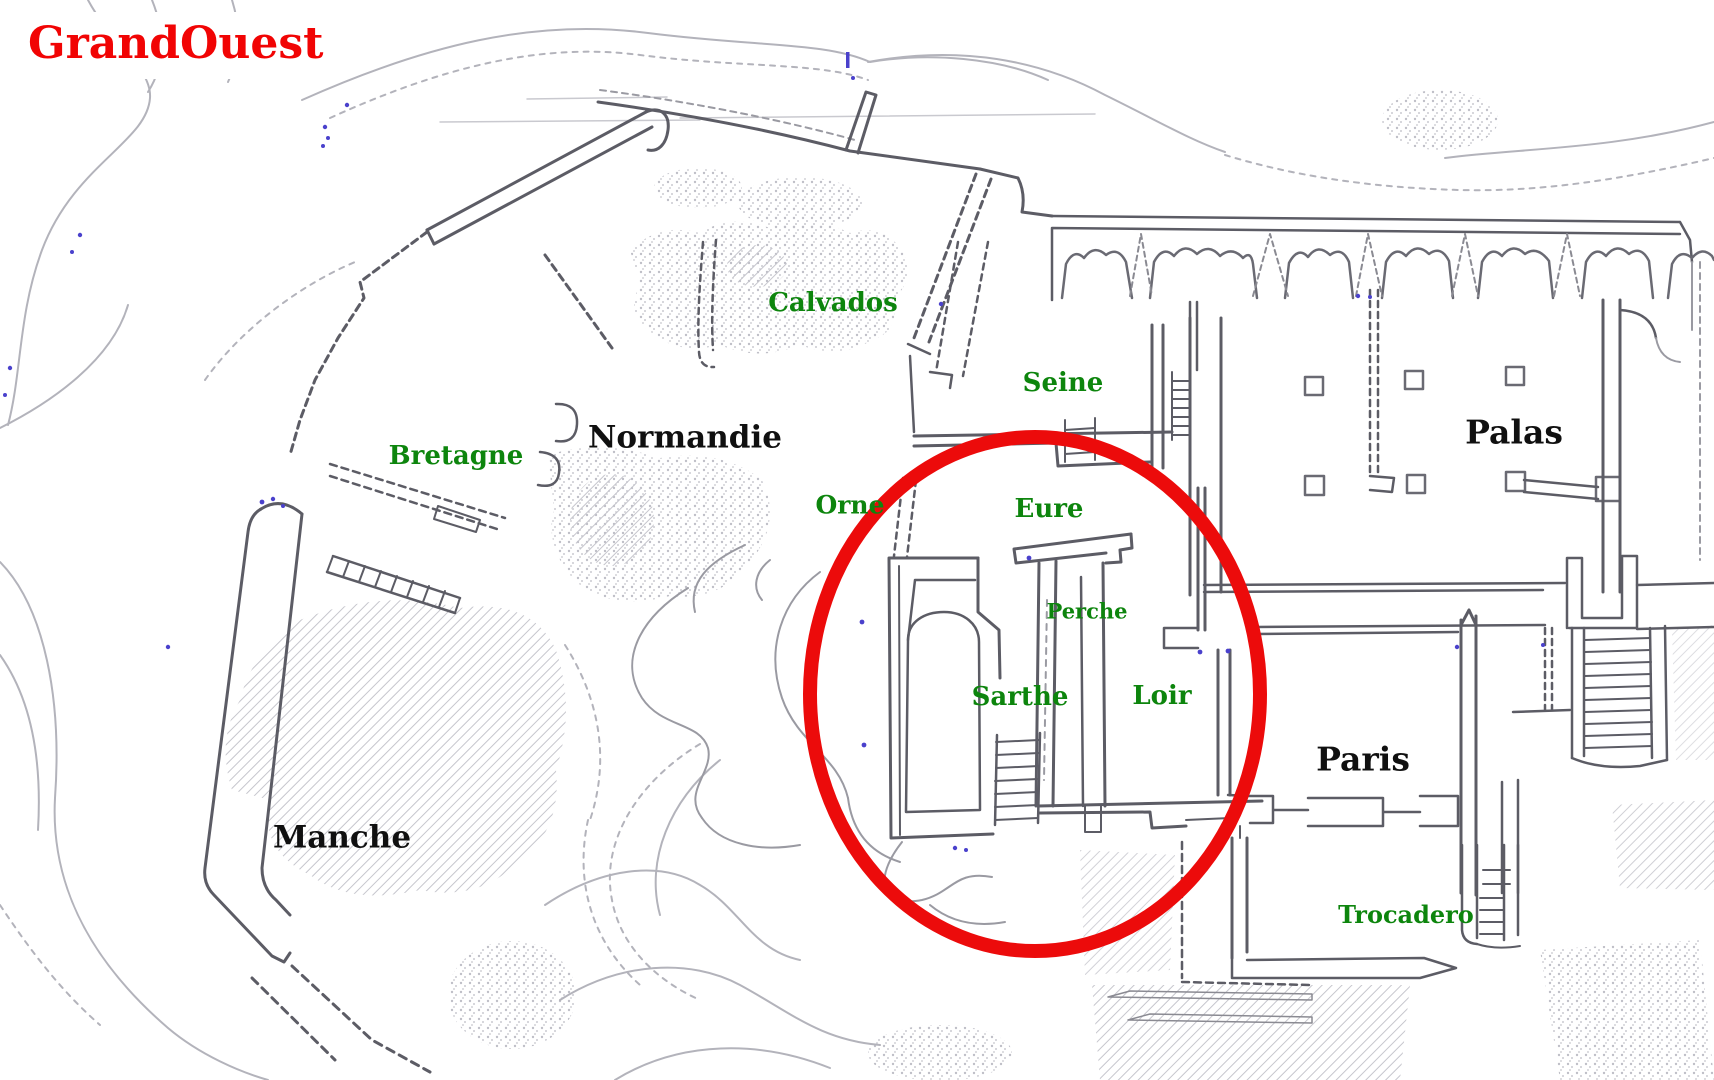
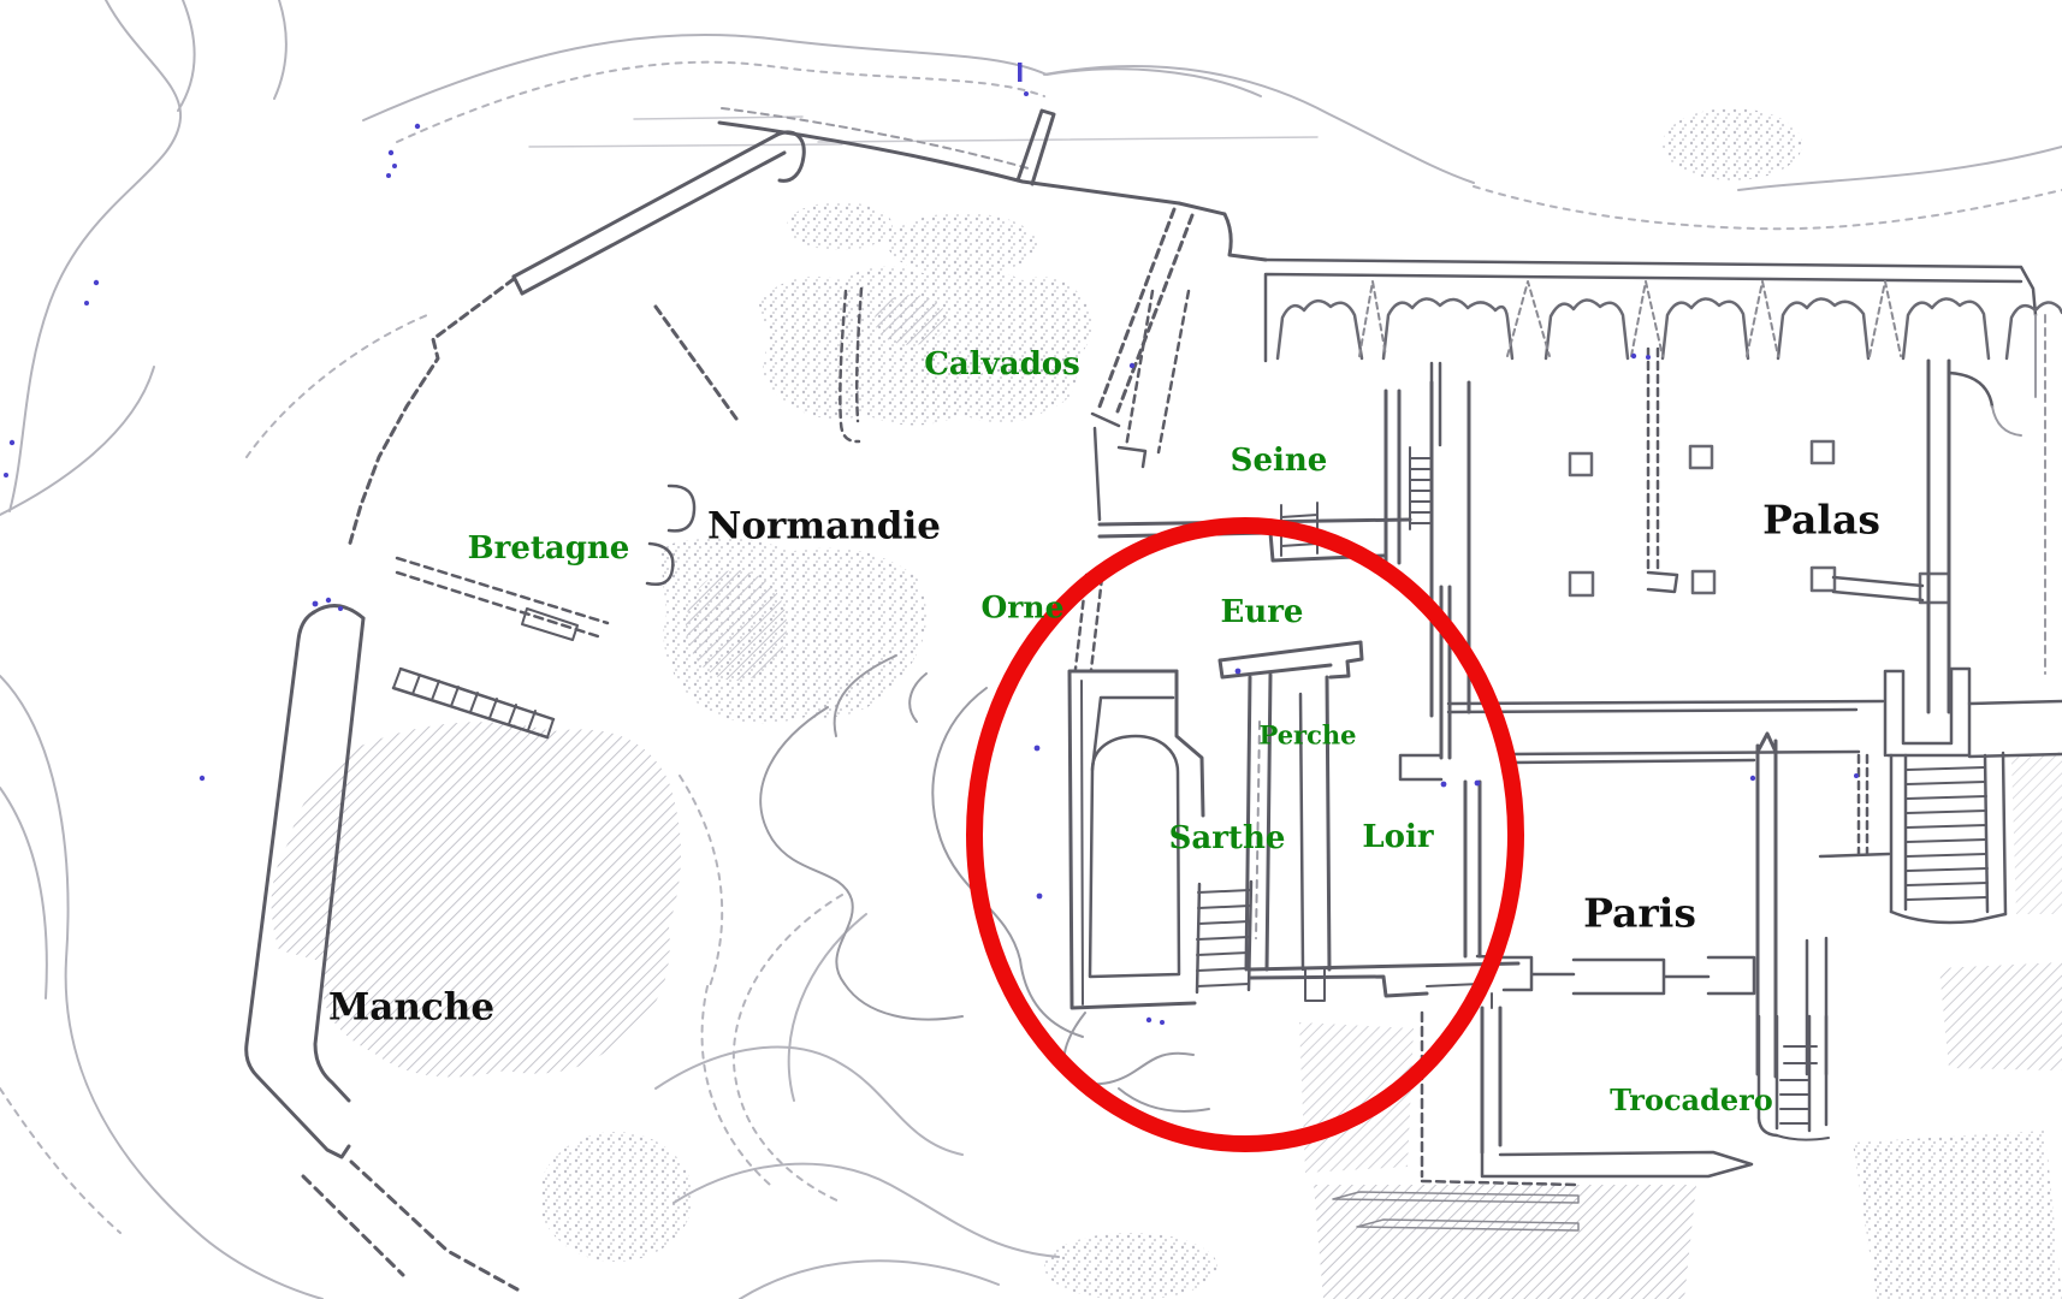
- GrandOuest
  Calvados
  Seine
  Bretagne
  Normandie
  Orne
  Eure
  Perche
  Sarthe
  Loir
  Palas
  Paris
  Trocadero
  Manche
